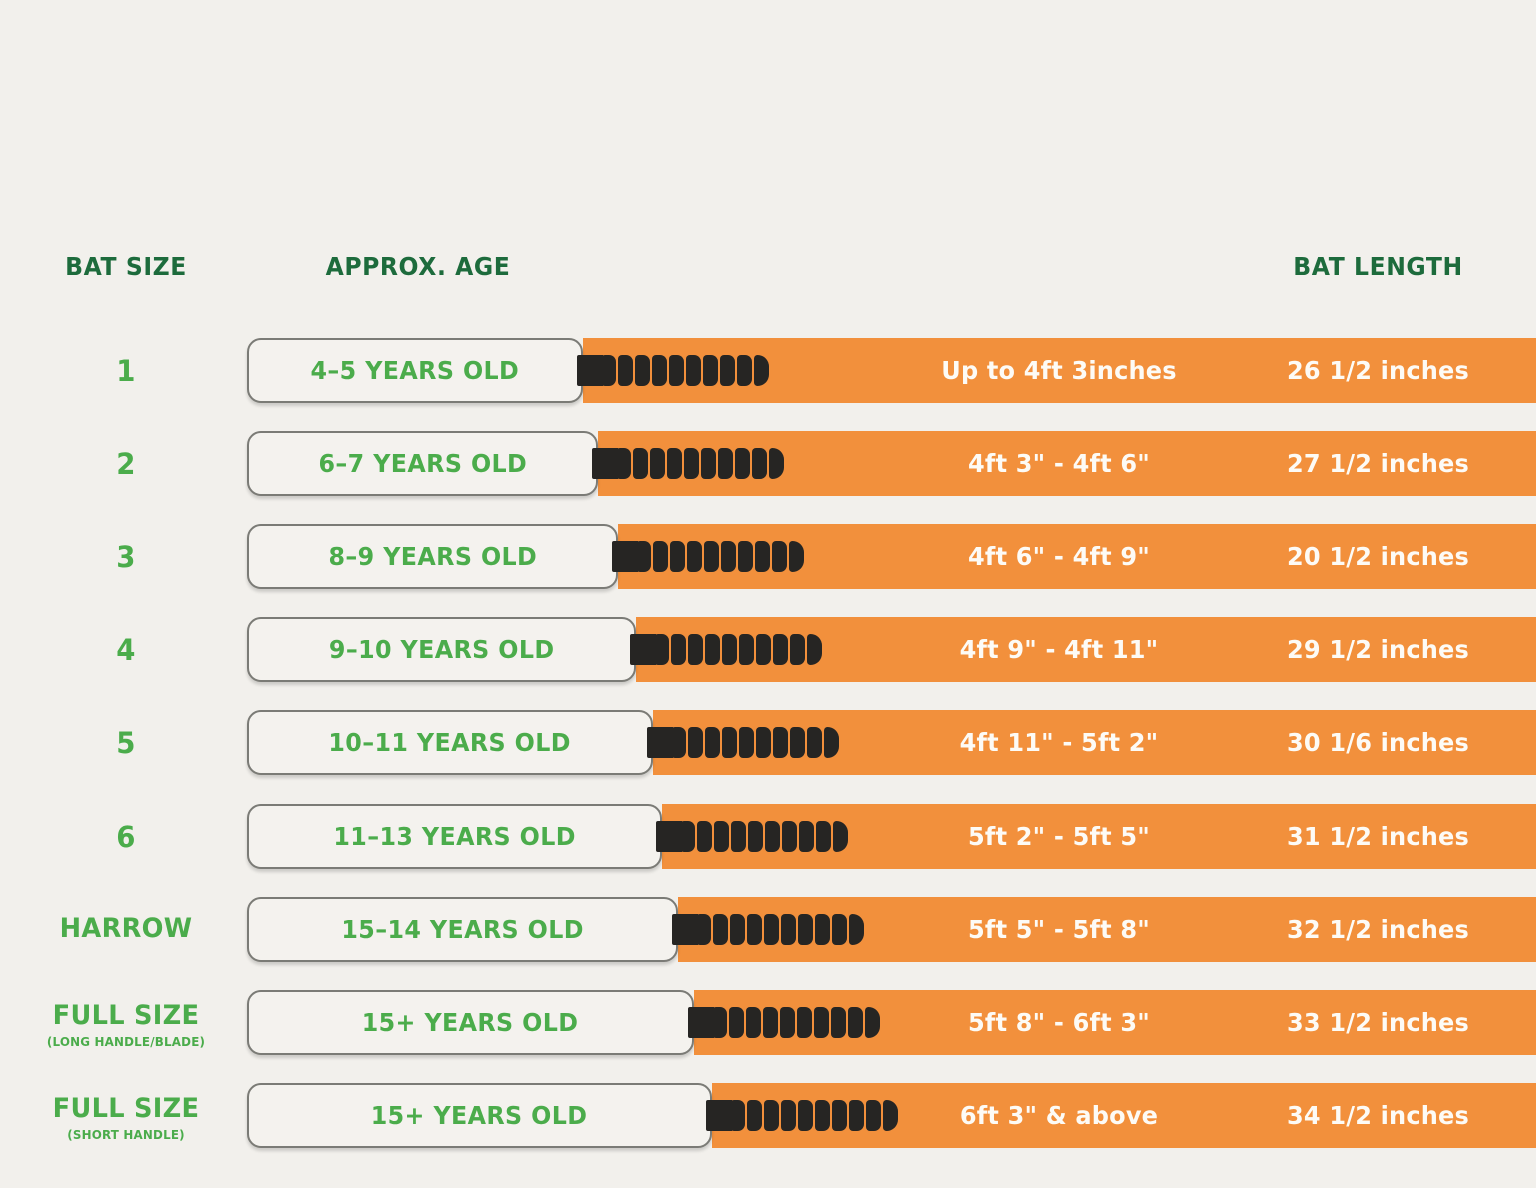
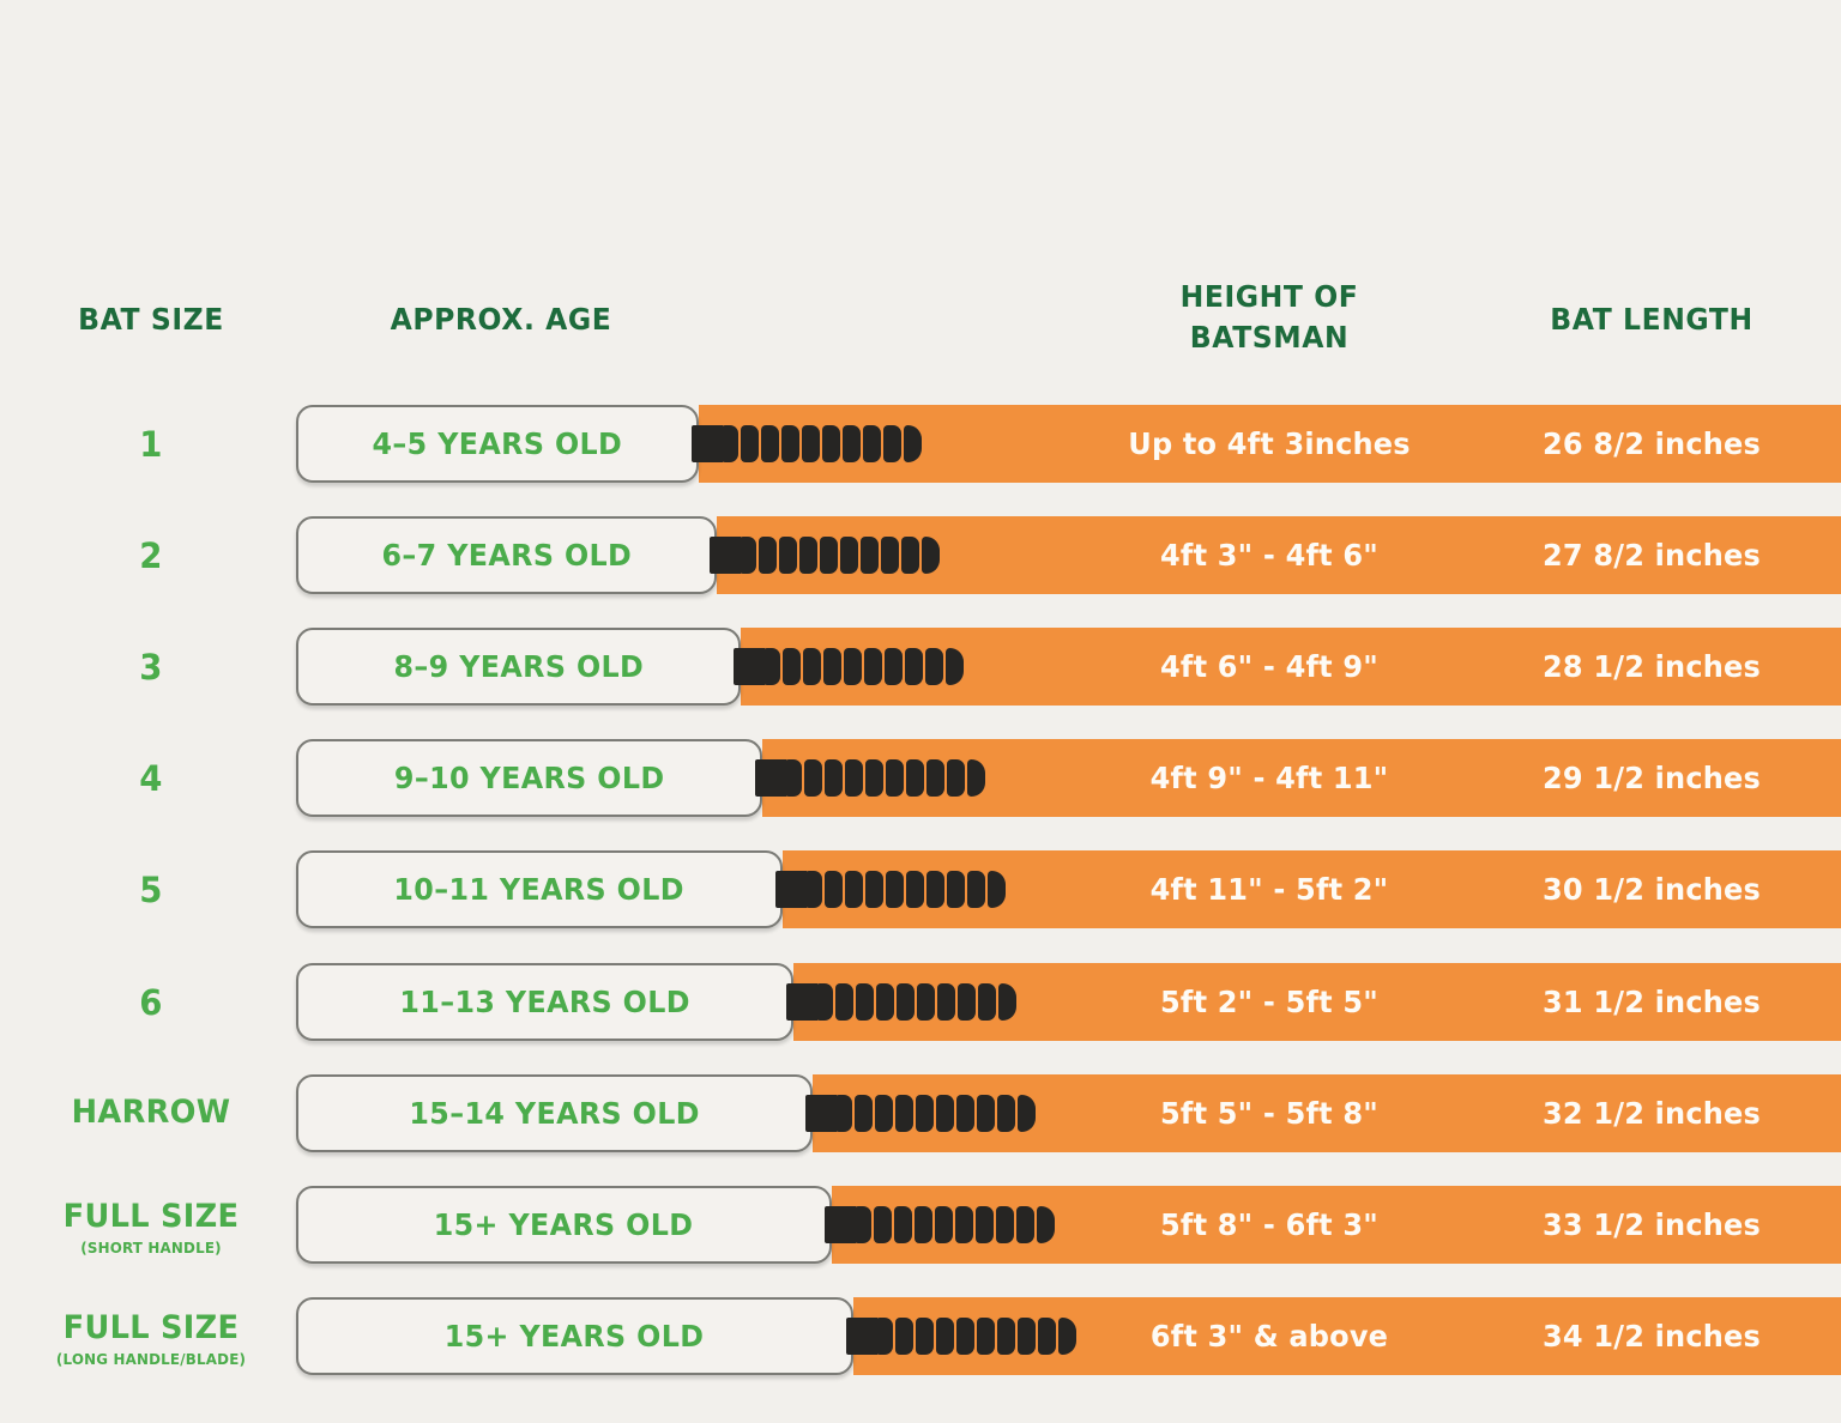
  BAT SIZE
  APPROX. AGE
+ HEIGHT OF
+ BATSMAN
  BAT LENGTH
  1
  4–5 YEARS OLD
  Up to 4ft 3inches
- 26 1/2 inches
+ 26 8/2 inches
  2
  6–7 YEARS OLD
  4ft 3" - 4ft 6"
- 27 1/2 inches
+ 27 8/2 inches
  3
  8–9 YEARS OLD
  4ft 6" - 4ft 9"
- 20 1/2 inches
+ 28 1/2 inches
  4
  9–10 YEARS OLD
  4ft 9" - 4ft 11"
  29 1/2 inches
  5
  10–11 YEARS OLD
  4ft 11" - 5ft 2"
- 30 1/6 inches
+ 30 1/2 inches
  6
  11–13 YEARS OLD
  5ft 2" - 5ft 5"
  31 1/2 inches
  HARROW
  15–14 YEARS OLD
  5ft 5" - 5ft 8"
  32 1/2 inches
  FULL SIZE
- (LONG HANDLE/BLADE)
+ (SHORT HANDLE)
  15+ YEARS OLD
  5ft 8" - 6ft 3"
  33 1/2 inches
  FULL SIZE
- (SHORT HANDLE)
+ (LONG HANDLE/BLADE)
  15+ YEARS OLD
  6ft 3" & above
  34 1/2 inches
